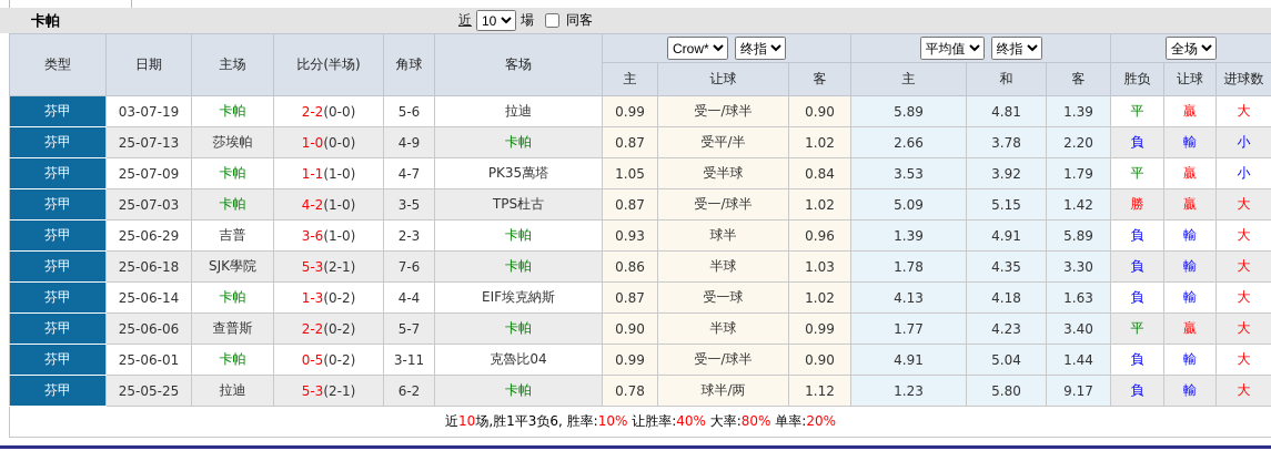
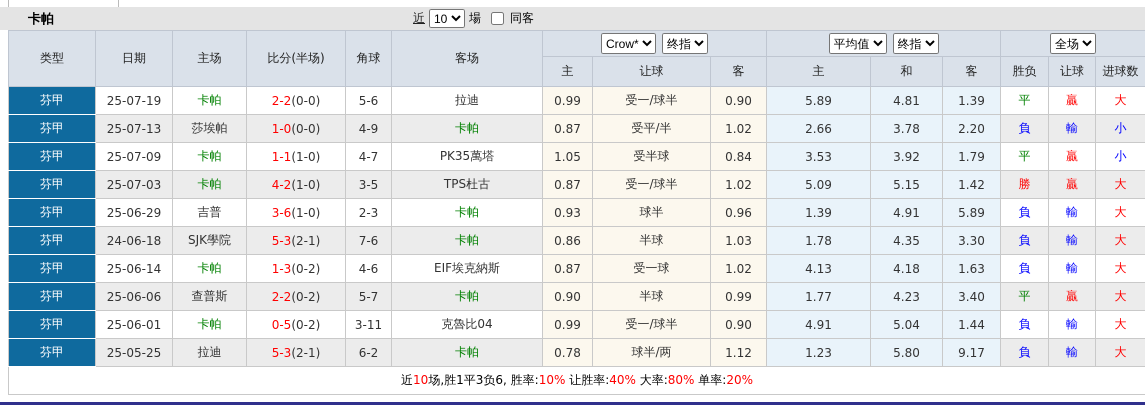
  卡帕
  近
  10
  場
  同客
  类型	日期	主场	比分(半场)	角球	客场	Crow* 终指	平均值 终指	全场
  主	让球	客	主	和	客	胜负	让球	进球数
- 芬甲	03-07-19	卡帕	2-2(0-0)	5-6	拉迪	0.99	受一/球半	0.90	5.89	4.81	1.39	平	贏	大
+ 芬甲	25-07-19	卡帕	2-2(0-0)	5-6	拉迪	0.99	受一/球半	0.90	5.89	4.81	1.39	平	贏	大
  芬甲	25-07-13	莎埃帕	1-0(0-0)	4-9	卡帕	0.87	受平/半	1.02	2.66	3.78	2.20	負	輸	小
  芬甲	25-07-09	卡帕	1-1(1-0)	4-7	PK35萬塔	1.05	受半球	0.84	3.53	3.92	1.79	平	贏	小
  芬甲	25-07-03	卡帕	4-2(1-0)	3-5	TPS杜古	0.87	受一/球半	1.02	5.09	5.15	1.42	勝	贏	大
  芬甲	25-06-29	吉普	3-6(1-0)	2-3	卡帕	0.93	球半	0.96	1.39	4.91	5.89	負	輸	大
- 芬甲	25-06-18	SJK學院	5-3(2-1)	7-6	卡帕	0.86	半球	1.03	1.78	4.35	3.30	負	輸	大
+ 芬甲	24-06-18	SJK學院	5-3(2-1)	7-6	卡帕	0.86	半球	1.03	1.78	4.35	3.30	負	輸	大
- 芬甲	25-06-14	卡帕	1-3(0-2)	4-4	EIF埃克納斯	0.87	受一球	1.02	4.13	4.18	1.63	負	輸	大
+ 芬甲	25-06-14	卡帕	1-3(0-2)	4-6	EIF埃克納斯	0.87	受一球	1.02	4.13	4.18	1.63	負	輸	大
  芬甲	25-06-06	查普斯	2-2(0-2)	5-7	卡帕	0.90	半球	0.99	1.77	4.23	3.40	平	贏	大
  芬甲	25-06-01	卡帕	0-5(0-2)	3-11	克魯比04	0.99	受一/球半	0.90	4.91	5.04	1.44	負	輸	大
  芬甲	25-05-25	拉迪	5-3(2-1)	6-2	卡帕	0.78	球半/两	1.12	1.23	5.80	9.17	負	輸	大
  近10场,胜1平3负6, 胜率:10% 让胜率:40% 大率:80% 单率:20%
